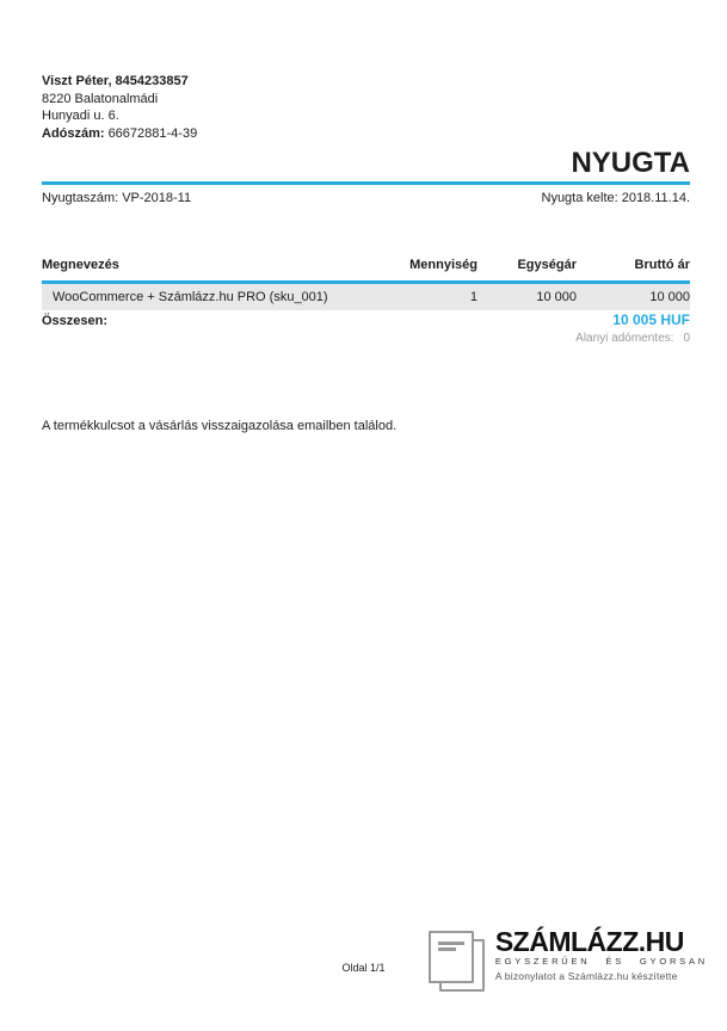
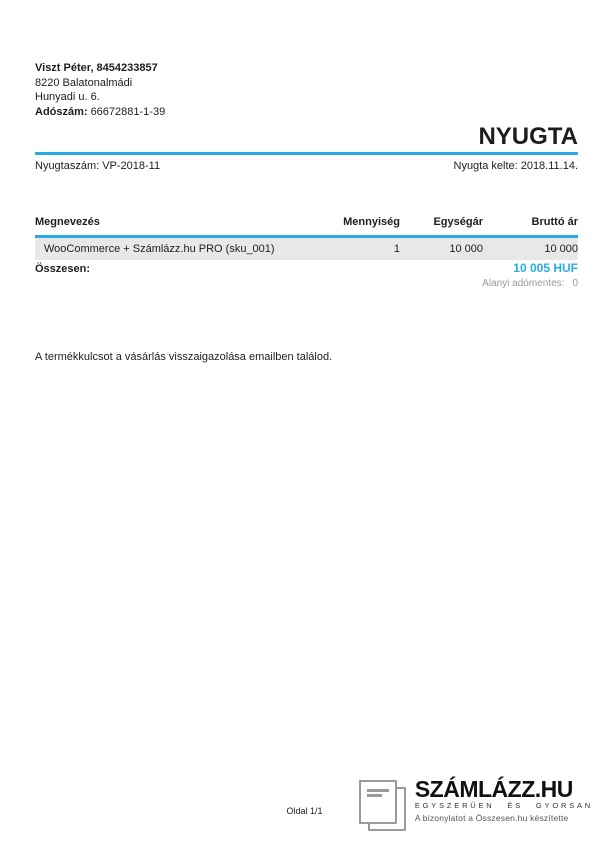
  Viszt Péter, 8454233857
  8220 Balatonalmádi
  Hunyadi u. 6.
- Adószám: 66672881-4-39
+ Adószám: 66672881-1-39
  NYUGTA
  Nyugtaszám: VP-2018-11
  Nyugta kelte: 2018.11.14.
  Megnevezés
  Mennyiség
  Egységár
  Bruttó ár
  WooCommerce + Számlázz.hu PRO (sku_001)
  1
  10 000
  10 000
  Összesen:
  10 005 HUF
  Alanyi adómentes: 0
  A termékkulcsot a vásárlás visszaigazolása emailben találod.
  Oldal 1/1
  SZÁMLÁZZ.HU
  EGYSZERŰEN ÉS GYORSAN
- A bizonylatot a Számlázz.hu készítette
+ A bizonylatot a Összesen.hu készítette
